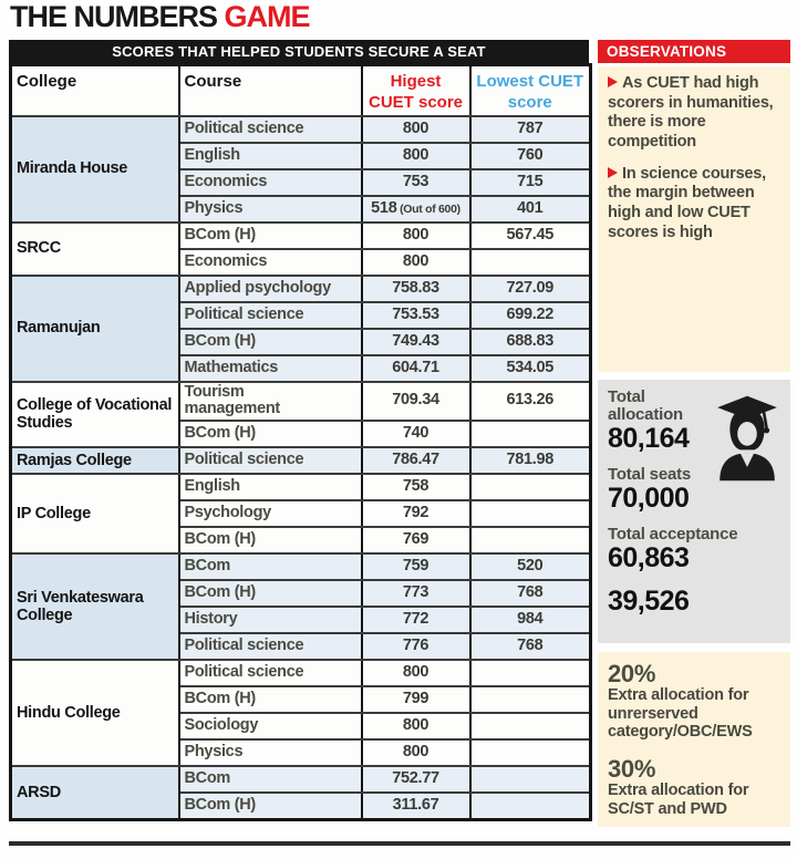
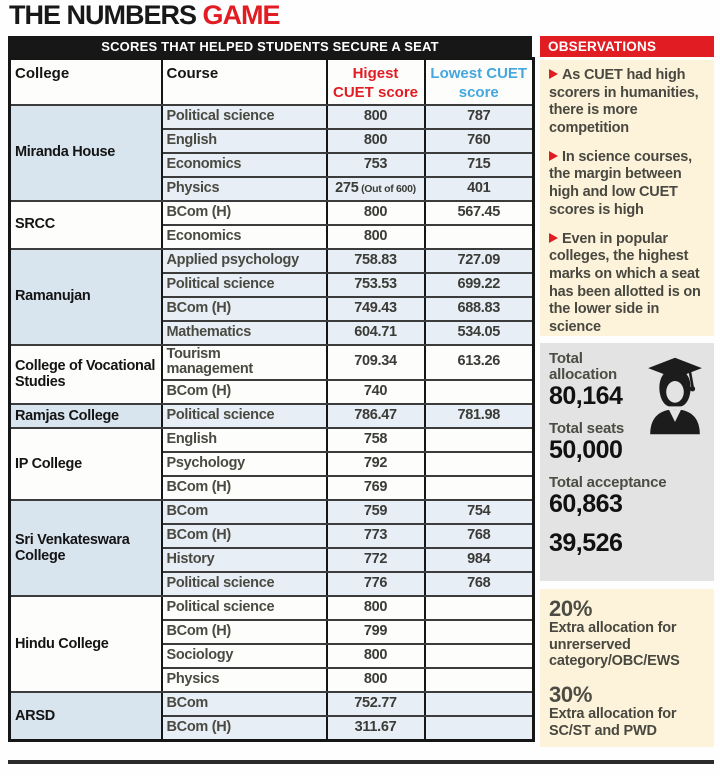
  THE NUMBERS GAME
  SCORES THAT HELPED STUDENTS SECURE A SEAT
  College	Course	Higest CUET score	Lowest CUET score
  Miranda House	Political science	800	787
  English	800	760
  Economics	753	715
- Physics	518 (Out of 600)	401
+ Physics	275 (Out of 600)	401
  SRCC	BCom (H)	800	567.45
  Economics	800
  Ramanujan	Applied psychology	758.83	727.09
  Political science	753.53	699.22
  BCom (H)	749.43	688.83
  Mathematics	604.71	534.05
  College of Vocational Studies	Tourism management	709.34	613.26
  BCom (H)	740
  Ramjas College	Political science	786.47	781.98
  IP College	English	758
  Psychology	792
  BCom (H)	769
- Sri Venkateswara College	BCom	759	520
+ Sri Venkateswara College	BCom	759	754
  BCom (H)	773	768
  History	772	984
  Political science	776	768
  Hindu College	Political science	800
  BCom (H)	799
  Sociology	800
  Physics	800
  ARSD	BCom	752.77
  BCom (H)	311.67
  OBSERVATIONS
  As CUET had high scorers in humanities, there is more competition
  In science courses, the margin between high and low CUET scores is high
+ Even in popular colleges, the highest marks on which a seat has been allotted is on the lower side in science
  Total allocation
  80,164
  Total seats
- 70,000
+ 50,000
  Total acceptance
  60,863
  39,526
  20%
  Extra allocation for unrerserved category/OBC/EWS
  30%
  Extra allocation for SC/ST and PWD
